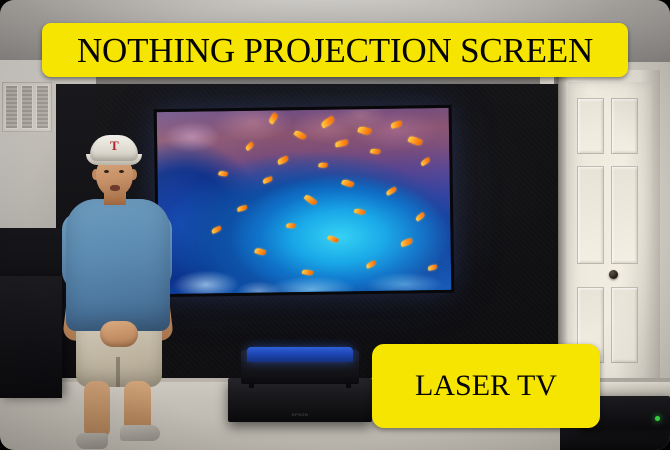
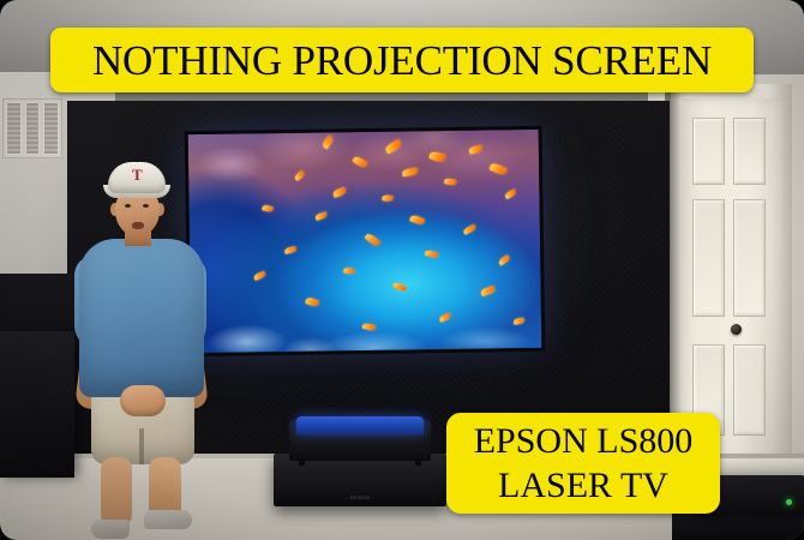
  NOTHING PROJECTION SCREEN
+ EPSON LS800
  LASER TV
